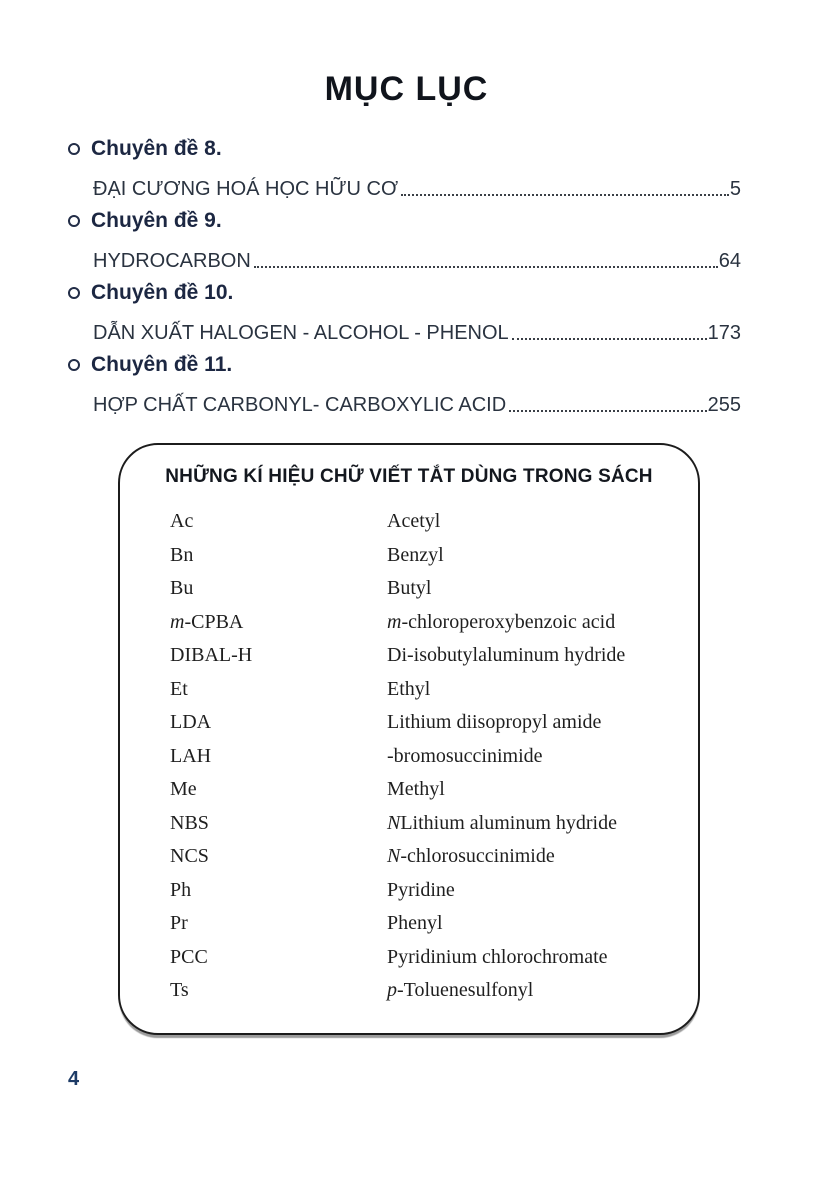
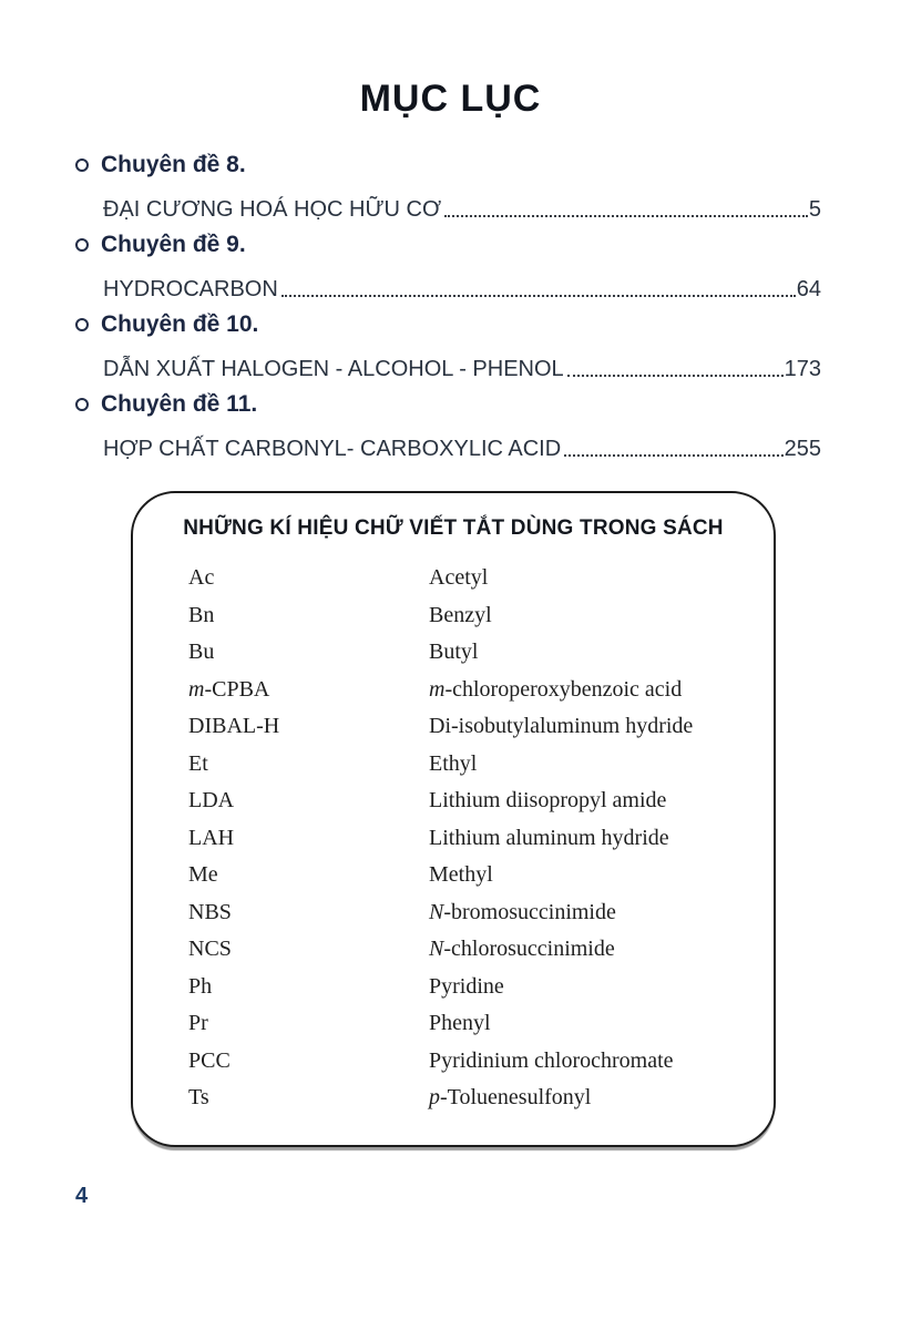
  MỤC LỤC
  Chuyên đề 8.
  ĐẠI CƯƠNG HOÁ HỌC HỮU CƠ
  5
  Chuyên đề 9.
  HYDROCARBON
  64
  Chuyên đề 10.
  DẪN XUẤT HALOGEN - ALCOHOL - PHENOL
  173
  Chuyên đề 11.
  HỢP CHẤT CARBONYL- CARBOXYLIC ACID
  255
  NHỮNG KÍ HIỆU CHỮ VIẾT TẮT DÙNG TRONG SÁCH
  Ac
  Acetyl
  Bn
  Benzyl
  Bu
  Butyl
  m-CPBA
  m-chloroperoxybenzoic acid
  DIBAL-H
  Di-isobutylaluminum hydride
  Et
  Ethyl
  LDA
  Lithium diisopropyl amide
  LAH
- -bromosuccinimide
+ Lithium aluminum hydride
  Me
  Methyl
  NBS
- NLithium aluminum hydride
+ N-bromosuccinimide
  NCS
  N-chlorosuccinimide
  Ph
  Pyridine
  Pr
  Phenyl
  PCC
  Pyridinium chlorochromate
  Ts
  p-Toluenesulfonyl
  4
